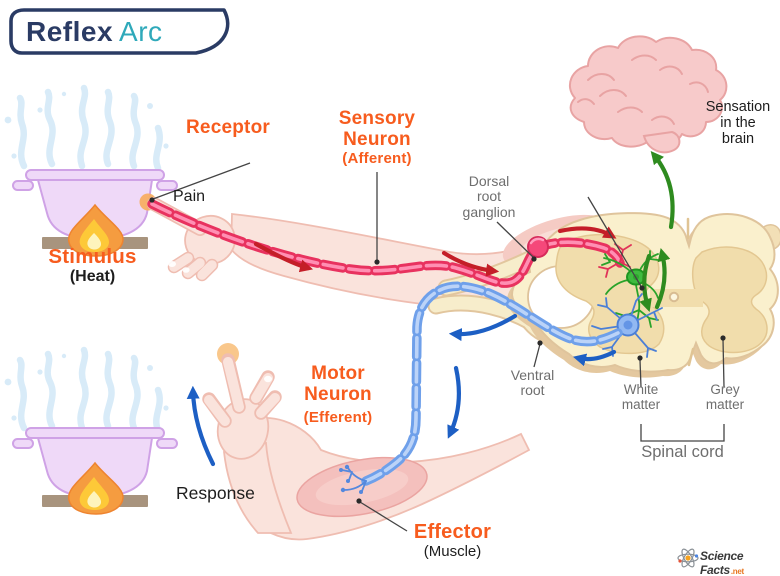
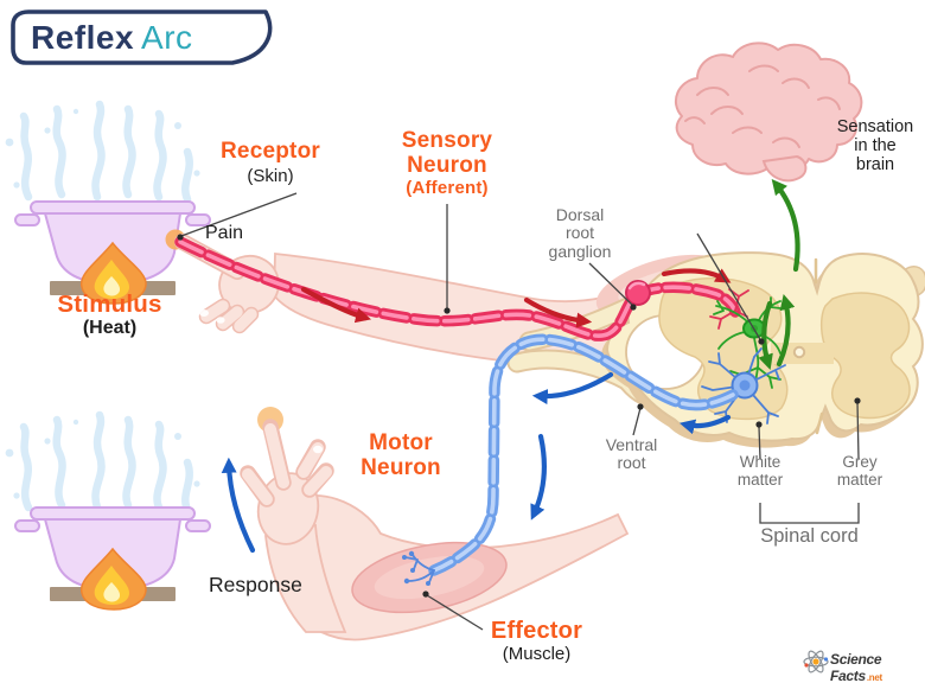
  Reflex Arc
  Receptor
+ (Skin)
  Pain
  Stimulus
  (Heat)
  Sensory
  Neuron
  (Afferent)
  Dorsal
  root
  ganglion
  Sensation
  in the
  brain
  Motor
  Neuron
- (Efferent)
  Ventral
  root
  White
  matter
  Grey
  matter
  Spinal cord
  Response
  Effector
  (Muscle)
  Science Facts.net
